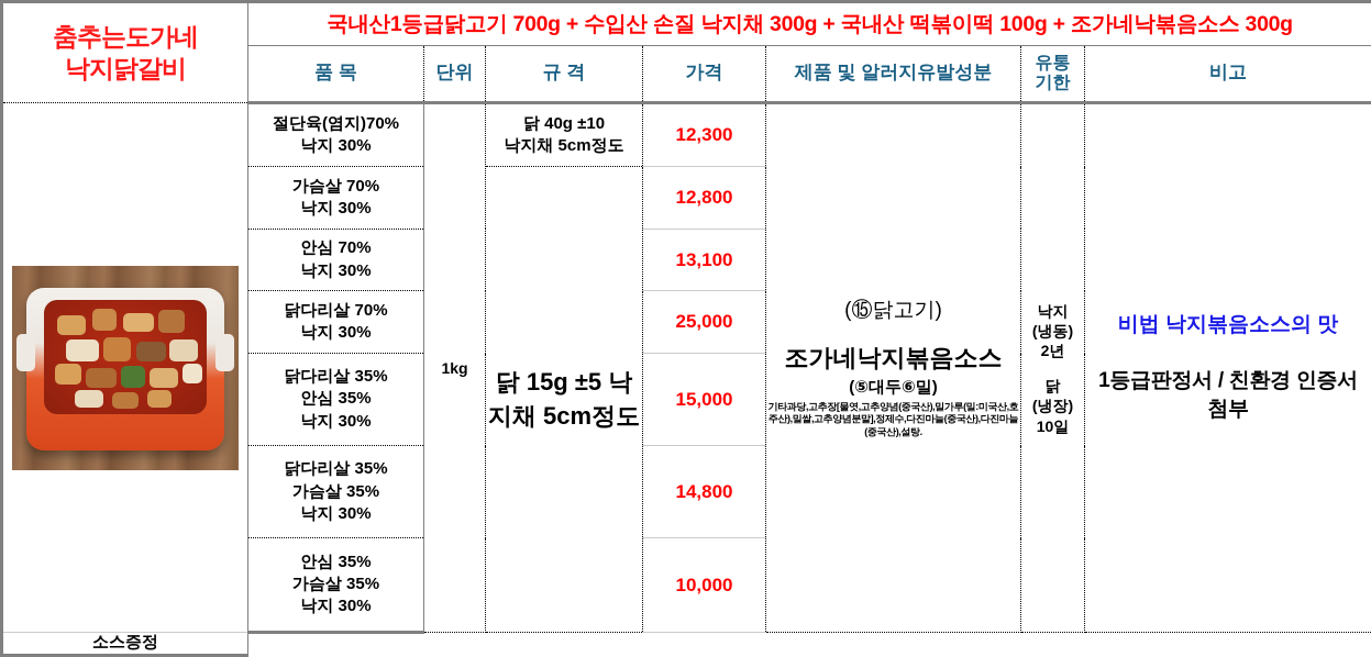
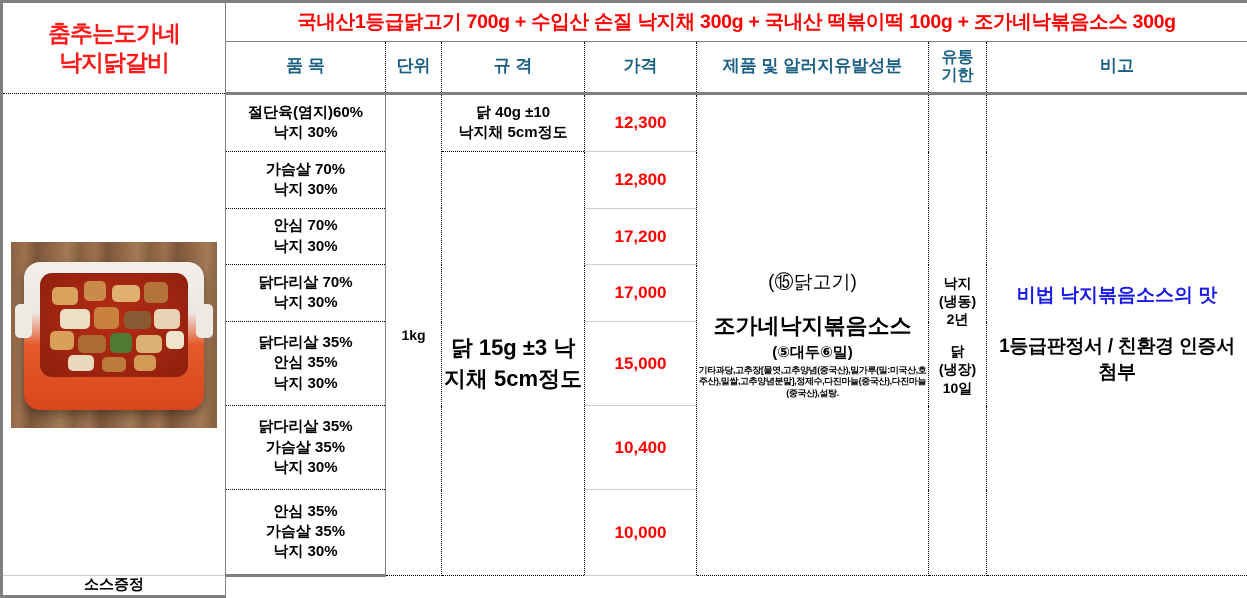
  춤추는도가네 낙지닭갈비	국내산1등급닭고기 700g + 수입산 손질 낙지채 300g + 국내산 떡볶이떡 100g + 조가네낙볶음소스 300g
  품 목	단위	규 격	가격	제품 및 알러지유발성분	유통 기한	비고
- 	절단육(염지)70% 낙지 30%	1kg	닭 40g ±10 낙지채 5cm정도	12,300	(⑮닭고기) 조가네낙지볶음소스 (⑤대두⑥밀) 기타과당,고추장[물엿,고추양념(중국산),밀가루(밀:미국산,호주산),밀쌀,고추양념분말],정제수,다진마늘(중국산),다진마늘(중국산),설탕.	낙지 (냉동) 2년 닭 (냉장) 10일	비법 낙지볶음소스의 맛 1등급판정서 / 친환경 인증서 첨부
+ 	절단육(염지)60% 낙지 30%	1kg	닭 40g ±10 낙지채 5cm정도	12,300	(⑮닭고기) 조가네낙지볶음소스 (⑤대두⑥밀) 기타과당,고추장[물엿,고추양념(중국산),밀가루(밀:미국산,호주산),밀쌀,고추양념분말],정제수,다진마늘(중국산),다진마늘(중국산),설탕.	낙지 (냉동) 2년 닭 (냉장) 10일	비법 낙지볶음소스의 맛 1등급판정서 / 친환경 인증서 첨부
- 가슴살 70% 낙지 30%	닭 15g ±5 낙지채 5cm정도	12,800
+ 가슴살 70% 낙지 30%	닭 15g ±3 낙지채 5cm정도	12,800
- 안심 70% 낙지 30%	13,100
+ 안심 70% 낙지 30%	17,200
- 닭다리살 70% 낙지 30%	25,000
+ 닭다리살 70% 낙지 30%	17,000
  닭다리살 35% 안심 35% 낙지 30%	15,000
- 닭다리살 35% 가슴살 35% 낙지 30%	14,800
+ 닭다리살 35% 가슴살 35% 낙지 30%	10,400
  안심 35% 가슴살 35% 낙지 30%	10,000
  소스증정
